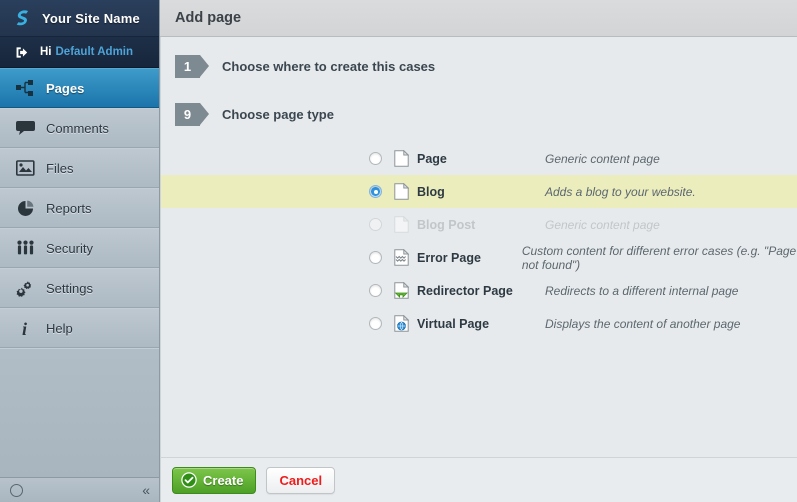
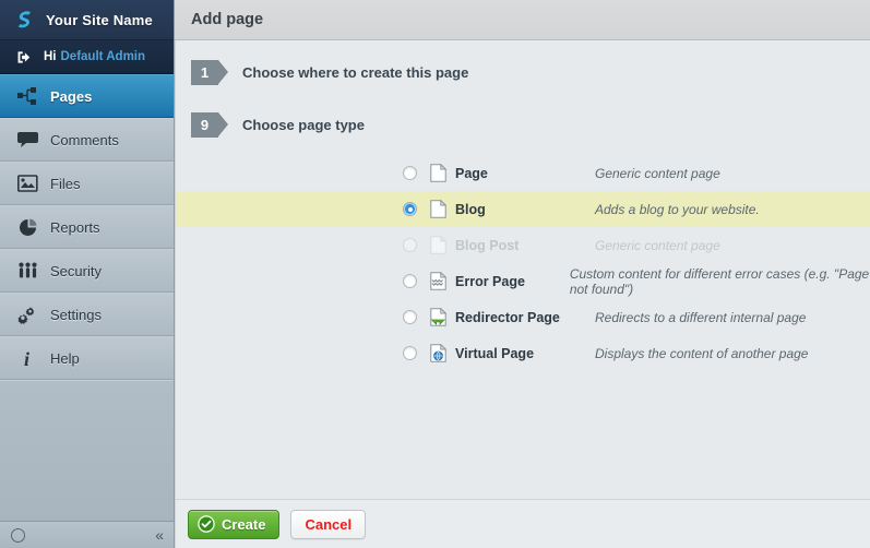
  Your Site Name
  Hi
  Default Admin
  Pages
  Comments
  Files
  Reports
  Security
  Settings
  i
  Help
  «
  Add page
  1
- Choose where to create this cases
+ Choose where to create this page
  9
  Choose page type
  Page
  Generic content page
  Blog
  Adds a blog to your website.
  Blog Post
  Generic content page
  Error Page
  Custom content for different error cases (e.g. "Page not found")
  Redirector Page
  Redirects to a different internal page
  Virtual Page
  Displays the content of another page
  Create
  Cancel
